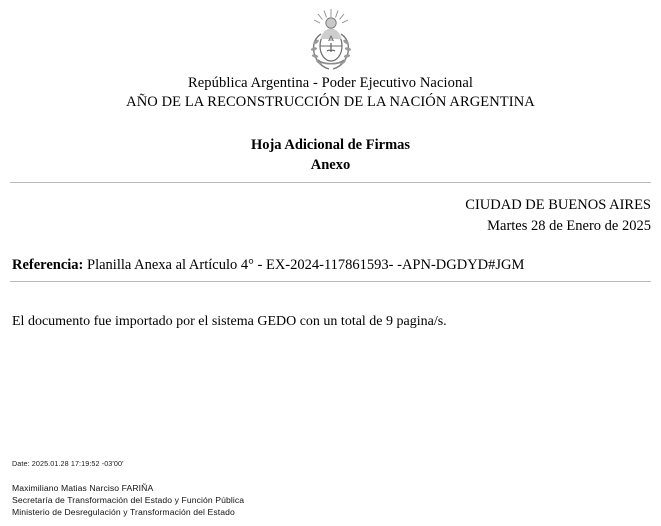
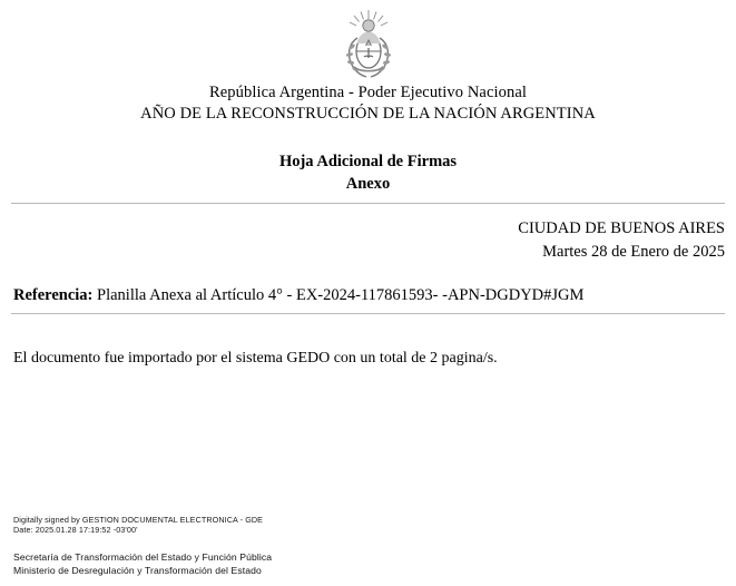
  República Argentina - Poder Ejecutivo Nacional
  AÑO DE LA RECONSTRUCCIÓN DE LA NACIÓN ARGENTINA
  Hoja Adicional de Firmas
  Anexo
  CIUDAD DE BUENOS AIRES
  Martes 28 de Enero de 2025
  Referencia: Planilla Anexa al Artículo 4° - EX-2024-117861593- -APN-DGDYD#JGM
- El documento fue importado por el sistema GEDO con un total de 9 pagina/s.
+ El documento fue importado por el sistema GEDO con un total de 2 pagina/s.
+ Digitally signed by GESTION DOCUMENTAL ELECTRONICA - GDE
  Date: 2025.01.28 17:19:52 -03'00'
- Maximiliano Matias Narciso FARIÑA
  Secretaría de Transformación del Estado y Función Pública
  Ministerio de Desregulación y Transformación del Estado
